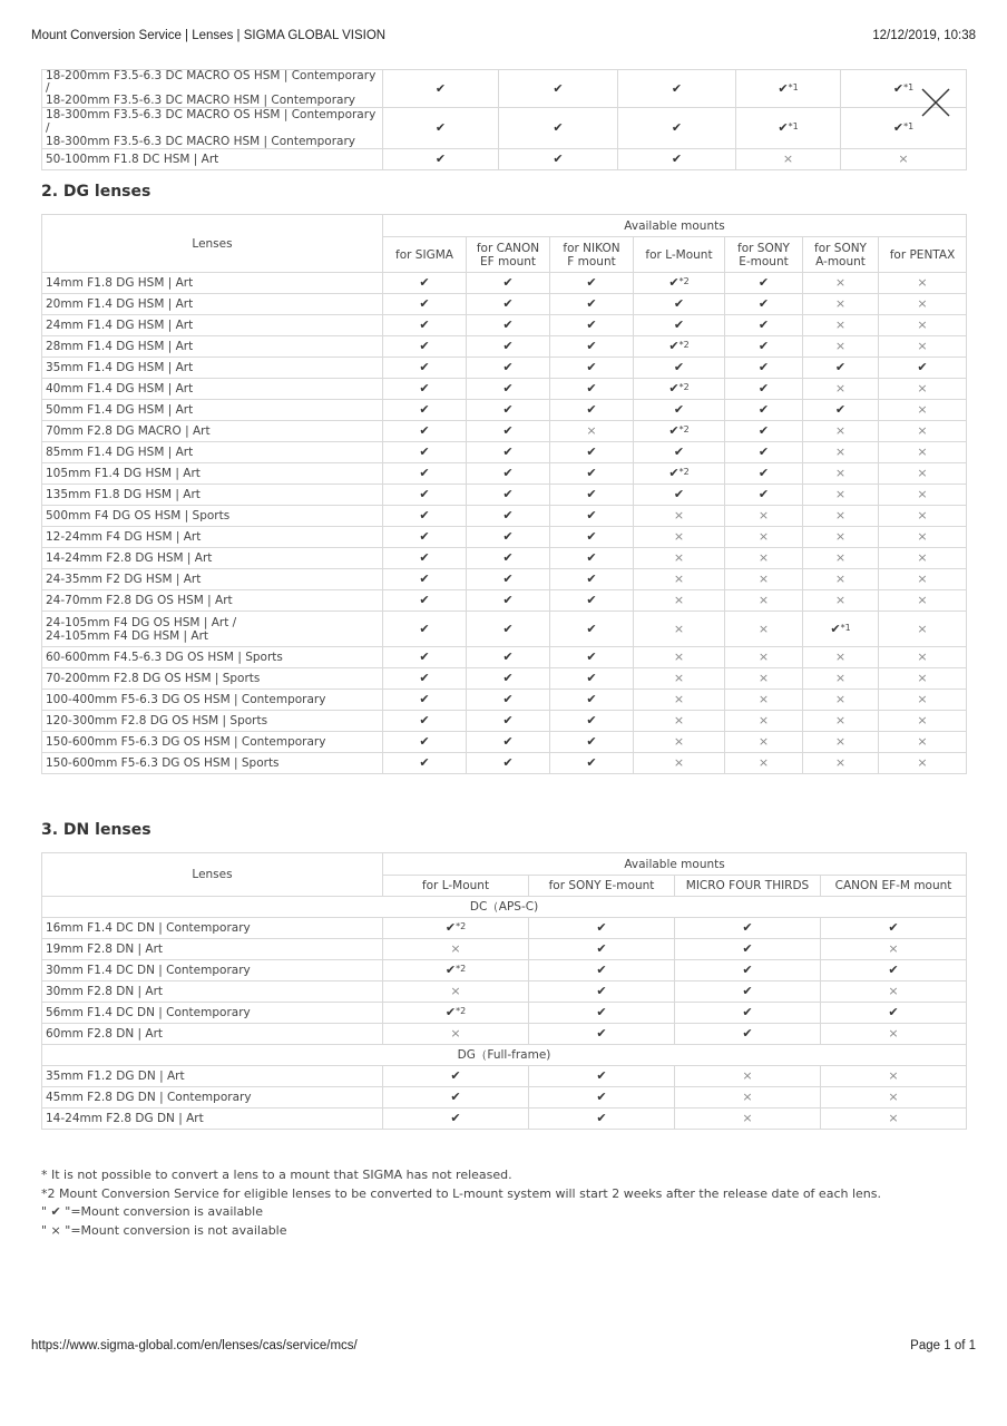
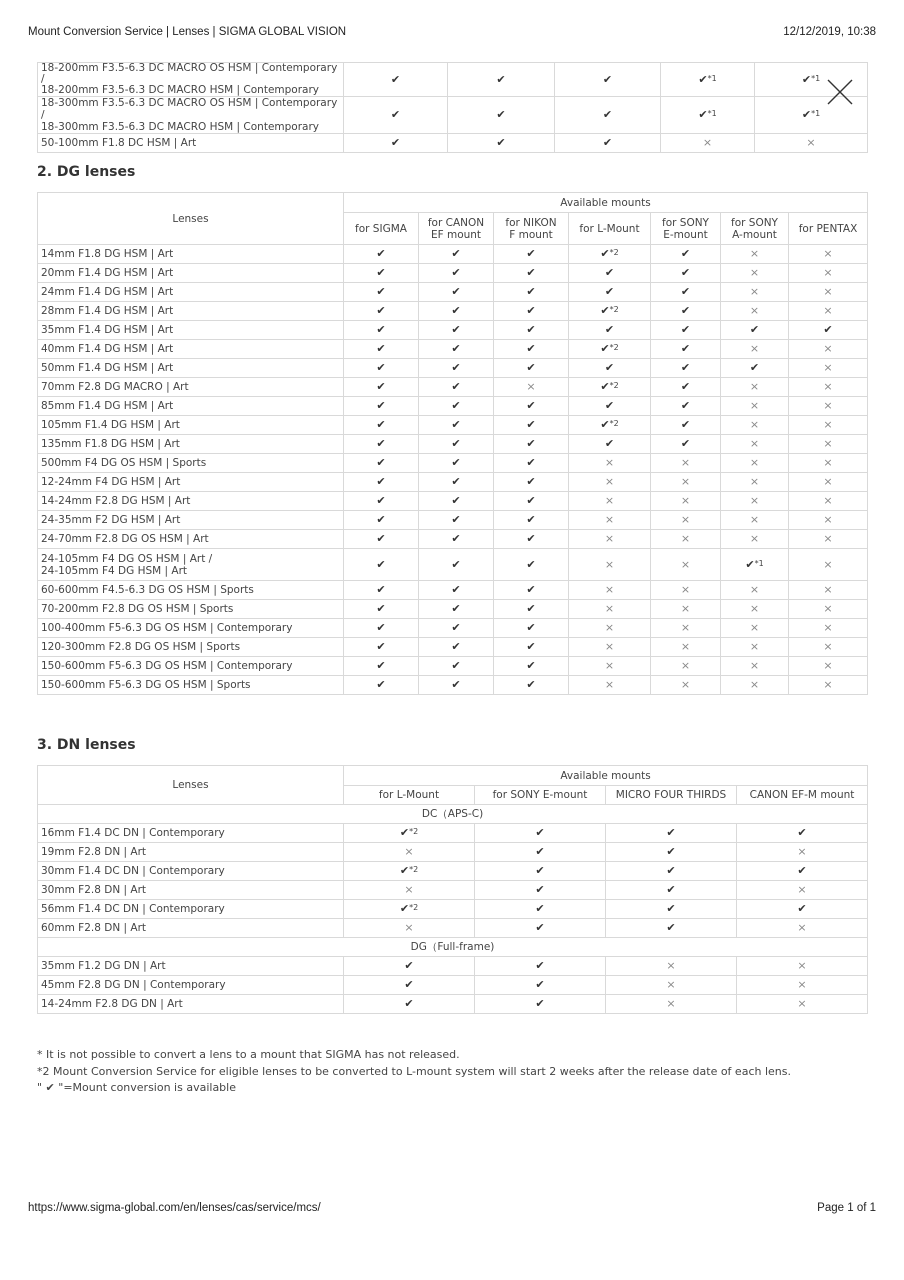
  Mount Conversion Service | Lenses | SIGMA GLOBAL VISION
  12/12/2019, 10:38
  18-200mm F3.5-6.3 DC MACRO OS HSM | Contemporary /18-200mm F3.5-6.3 DC MACRO HSM | Contemporary	✔	✔	✔	✔*1	✔*1
  18-300mm F3.5-6.3 DC MACRO OS HSM | Contemporary /18-300mm F3.5-6.3 DC MACRO HSM | Contemporary	✔	✔	✔	✔*1	✔*1
  50-100mm F1.8 DC HSM | Art	✔	✔	✔	×	×
  2. DG lenses
  Lenses	Available mounts
  for SIGMA	for CANONEF mount	for NIKONF mount	for L-Mount	for SONYE-mount	for SONYA-mount	for PENTAX
  14mm F1.8 DG HSM | Art	✔	✔	✔	✔*2	✔	×	×
  20mm F1.4 DG HSM | Art	✔	✔	✔	✔	✔	×	×
  24mm F1.4 DG HSM | Art	✔	✔	✔	✔	✔	×	×
  28mm F1.4 DG HSM | Art	✔	✔	✔	✔*2	✔	×	×
  35mm F1.4 DG HSM | Art	✔	✔	✔	✔	✔	✔	✔
  40mm F1.4 DG HSM | Art	✔	✔	✔	✔*2	✔	×	×
  50mm F1.4 DG HSM | Art	✔	✔	✔	✔	✔	✔	×
  70mm F2.8 DG MACRO | Art	✔	✔	×	✔*2	✔	×	×
  85mm F1.4 DG HSM | Art	✔	✔	✔	✔	✔	×	×
  105mm F1.4 DG HSM | Art	✔	✔	✔	✔*2	✔	×	×
  135mm F1.8 DG HSM | Art	✔	✔	✔	✔	✔	×	×
  500mm F4 DG OS HSM | Sports	✔	✔	✔	×	×	×	×
  12-24mm F4 DG HSM | Art	✔	✔	✔	×	×	×	×
  14-24mm F2.8 DG HSM | Art	✔	✔	✔	×	×	×	×
  24-35mm F2 DG HSM | Art	✔	✔	✔	×	×	×	×
  24-70mm F2.8 DG OS HSM | Art	✔	✔	✔	×	×	×	×
  24-105mm F4 DG OS HSM | Art /24-105mm F4 DG HSM | Art	✔	✔	✔	×	×	✔*1	×
  60-600mm F4.5-6.3 DG OS HSM | Sports	✔	✔	✔	×	×	×	×
  70-200mm F2.8 DG OS HSM | Sports	✔	✔	✔	×	×	×	×
  100-400mm F5-6.3 DG OS HSM | Contemporary	✔	✔	✔	×	×	×	×
  120-300mm F2.8 DG OS HSM | Sports	✔	✔	✔	×	×	×	×
  150-600mm F5-6.3 DG OS HSM | Contemporary	✔	✔	✔	×	×	×	×
  150-600mm F5-6.3 DG OS HSM | Sports	✔	✔	✔	×	×	×	×
  3. DN lenses
  Lenses	Available mounts
  for L-Mount	for SONY E-mount	MICRO FOUR THIRDS	CANON EF-M mount
  DC（APS-C)
  16mm F1.4 DC DN | Contemporary	✔*2	✔	✔	✔
  19mm F2.8 DN | Art	×	✔	✔	×
  30mm F1.4 DC DN | Contemporary	✔*2	✔	✔	✔
  30mm F2.8 DN | Art	×	✔	✔	×
  56mm F1.4 DC DN | Contemporary	✔*2	✔	✔	✔
  60mm F2.8 DN | Art	×	✔	✔	×
  DG（Full-frame)
  35mm F1.2 DG DN | Art	✔	✔	×	×
  45mm F2.8 DG DN | Contemporary	✔	✔	×	×
  14-24mm F2.8 DG DN | Art	✔	✔	×	×
  * It is not possible to convert a lens to a mount that SIGMA has not released.
  *2 Mount Conversion Service for eligible lenses to be converted to L-mount system will start 2 weeks after the release date of each lens.
  " ✔ "=Mount conversion is available
- " × "=Mount conversion is not available
  https://www.sigma-global.com/en/lenses/cas/service/mcs/
  Page 1 of 1
